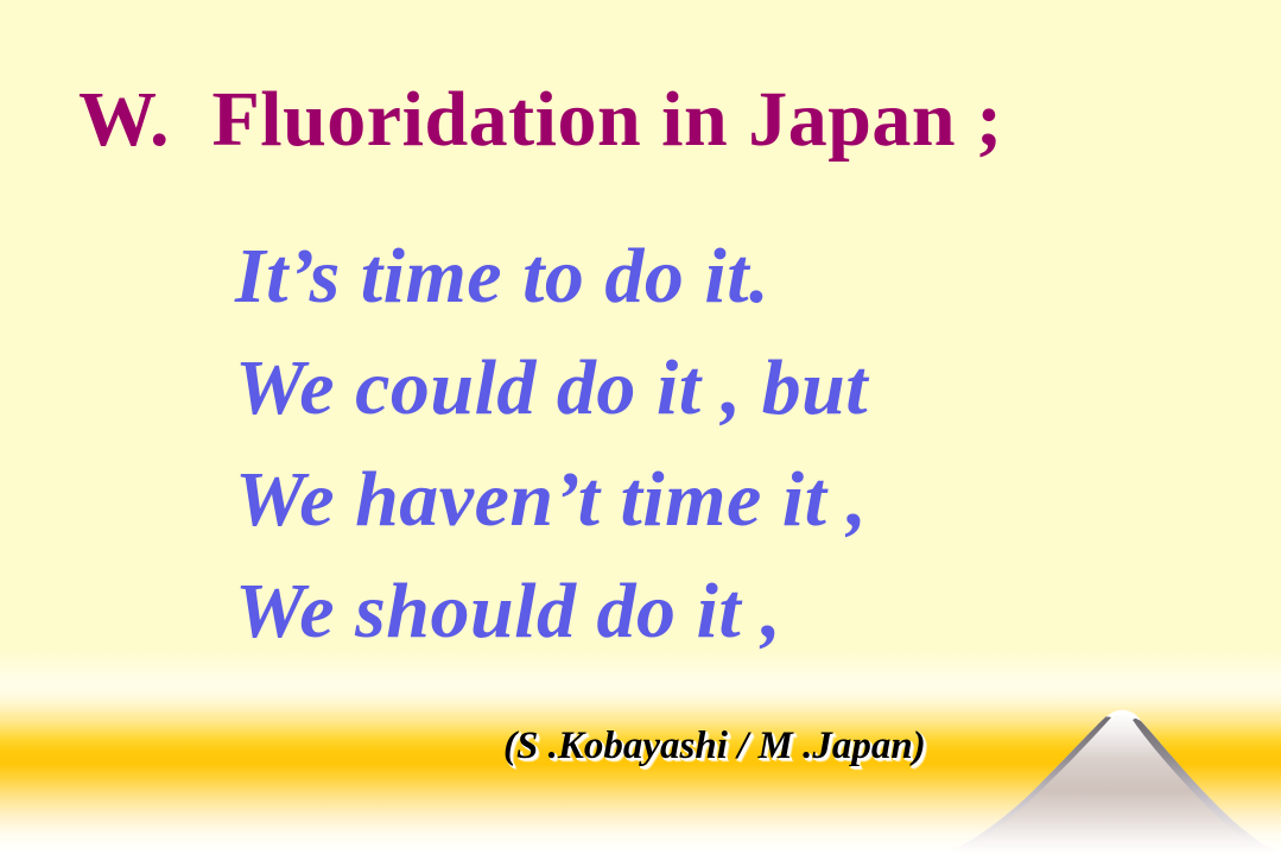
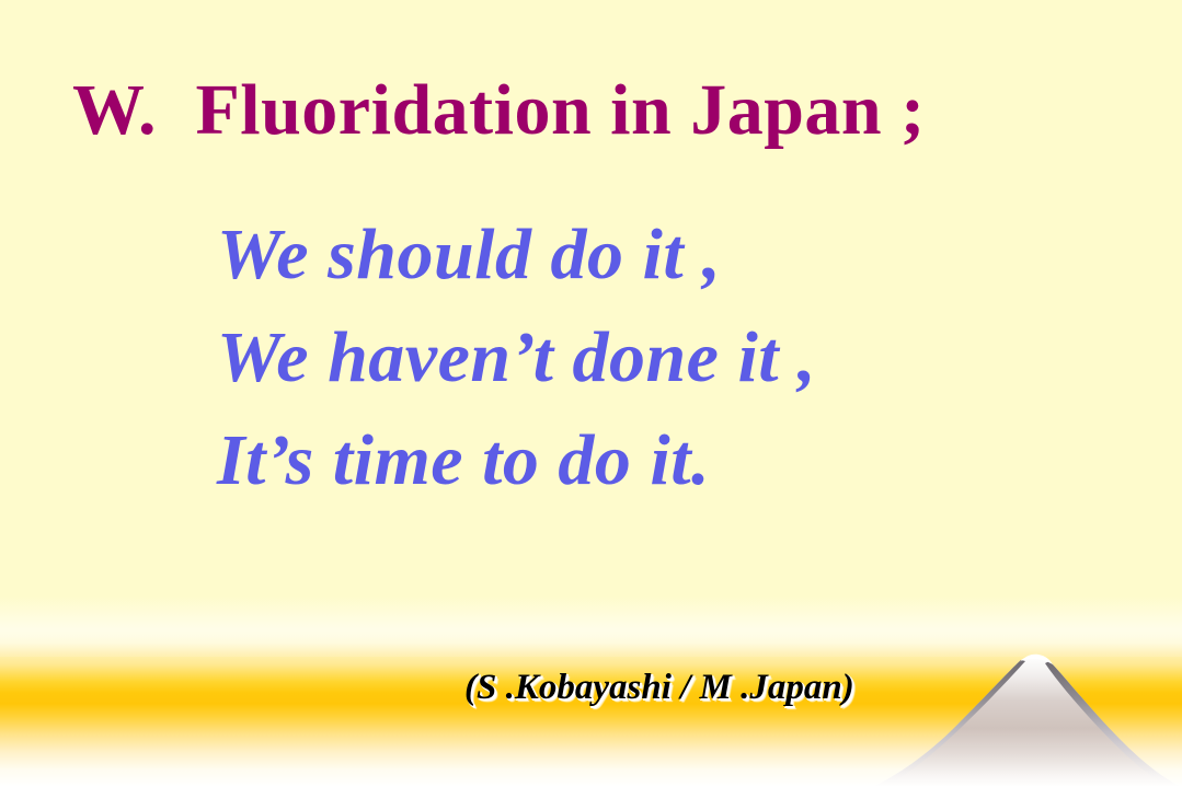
  W.
  Fluoridation in Japan ;
- It’s time to do it.
+ We should do it ,
- We could do it , but
- We haven’t time it ,
+ We haven’t done it ,
- We should do it ,
+ It’s time to do it.
  (S .Kobayashi / M .Japan)
